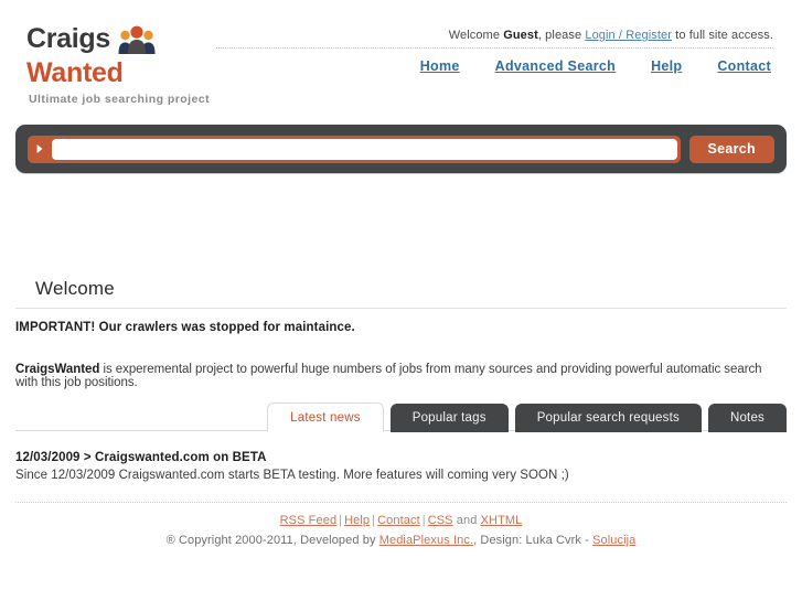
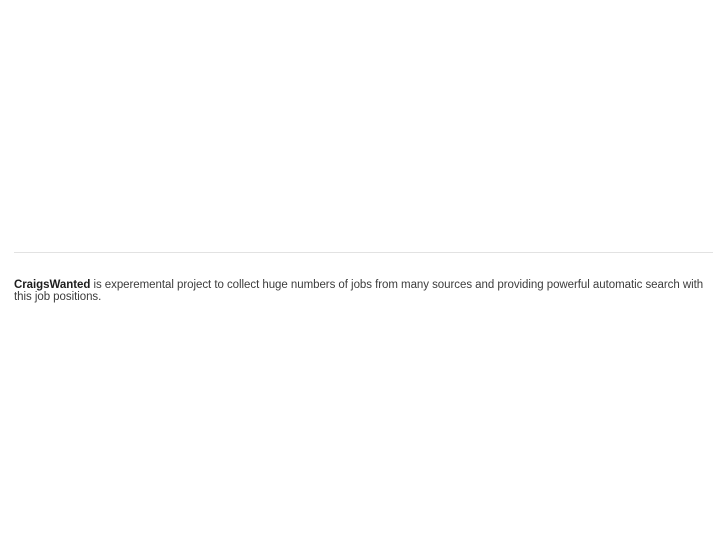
- Craigs
- Wanted
- Ultimate job searching project
- Welcome Guest, please Login / Register to full site access.
- Home
- Advanced Search
- Help
- Contact
- Search
- Welcome
- IMPORTANT! Our crawlers was stopped for maintaince.
- CraigsWanted is experemental project to powerful huge numbers of jobs from many sources and providing powerful automatic search with this job positions.
+ CraigsWanted is experemental project to collect huge numbers of jobs from many sources and providing powerful automatic search with this job positions.
- Latest news
- Popular tags
- Popular search requests
- Notes
- 12/03/2009 > Craigswanted.com on BETA
- Since 12/03/2009 Craigswanted.com starts BETA testing. More features will coming very SOON ;)
- RSS Feed | Help | Contact | CSS and XHTML
- ® Copyright 2000-2011, Developed by MediaPlexus Inc., Design: Luka Cvrk - Solucija
